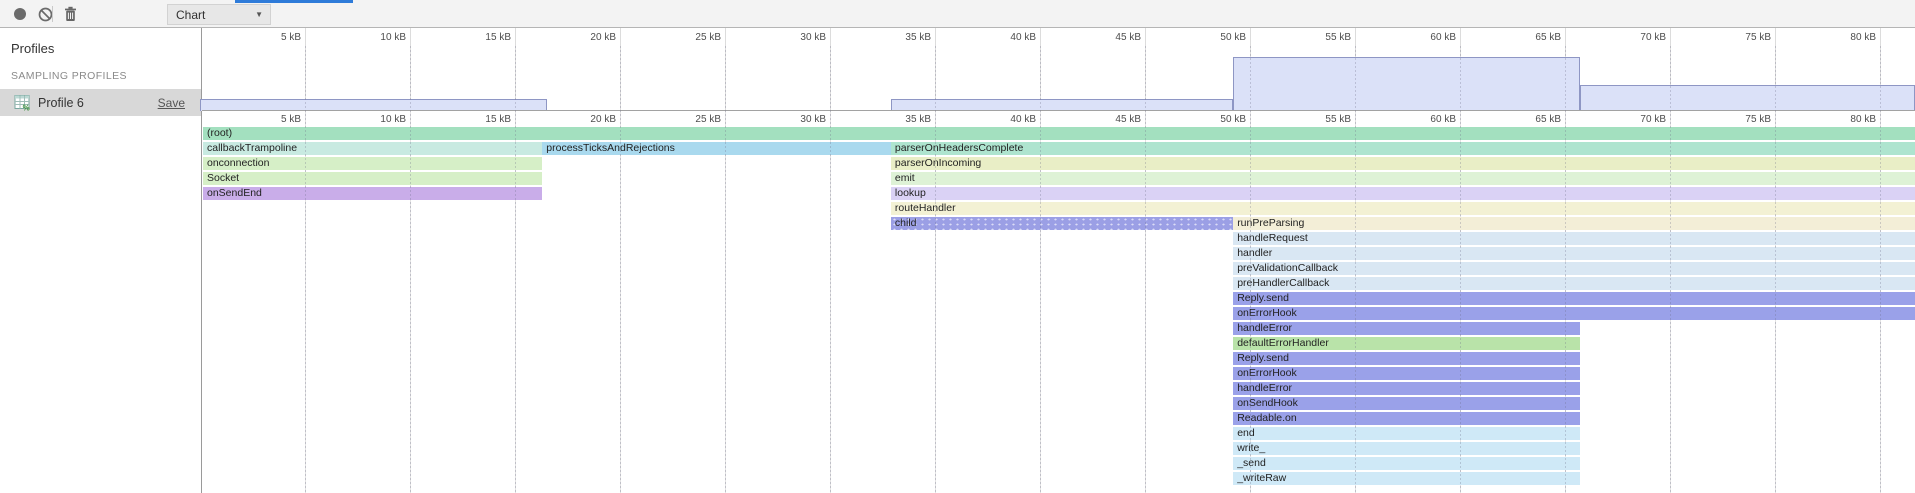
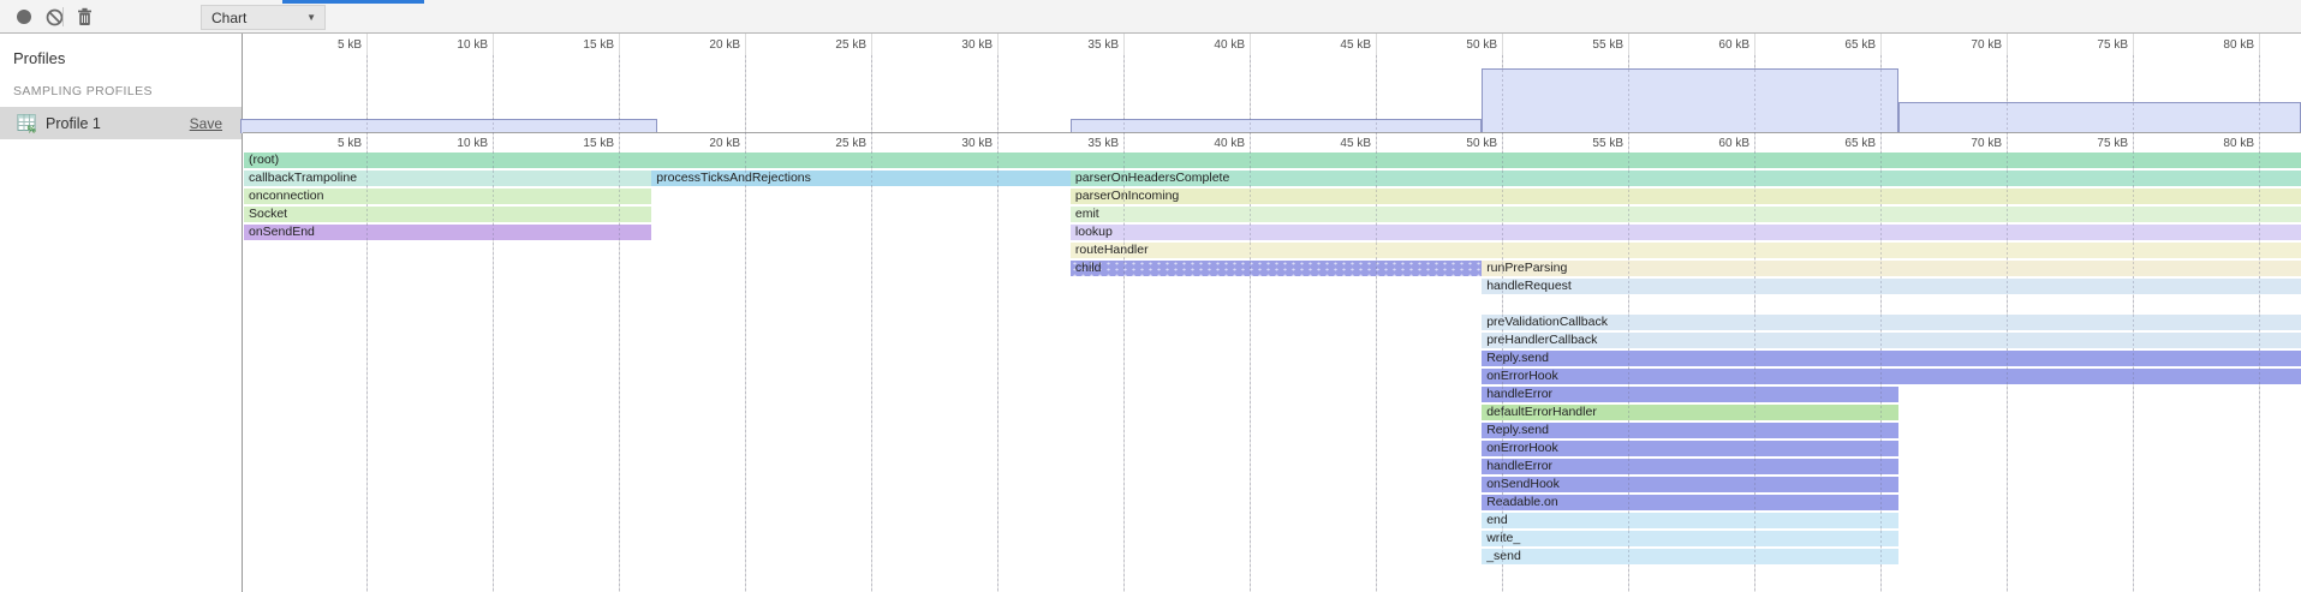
  Chart
  ▼
  Profiles
  SAMPLING PROFILES
  %
- Profile 6
+ Profile 1
  Save
  5 kB
  5 kB
  10 kB
  10 kB
  15 kB
  15 kB
  20 kB
  20 kB
  25 kB
  25 kB
  30 kB
  30 kB
  35 kB
  35 kB
  40 kB
  40 kB
  45 kB
  45 kB
  50 kB
  50 kB
  55 kB
  55 kB
  60 kB
  60 kB
  65 kB
  65 kB
  70 kB
  70 kB
  75 kB
  75 kB
  80 kB
  80 kB
  (root)
  callbackTrampoline
  processTicksAndRejections
  parserOHeadersComplete
  onconnection
  parserOIncoming
  Socket
  emit
  onSendEnd
  lookup
  routeHadler
  child
  ruPreParsing
  handleRequest
- handler
  prValidationCallback
  prHandlerCallback
  Reply.send
  onErrorHook
  handleError
  deaultErrorHandler
  Reply.send
  onErrorHook
  handleError
  onSendHook
  Readable.on
  end
  wrte_
  _send
- _writeRaw
